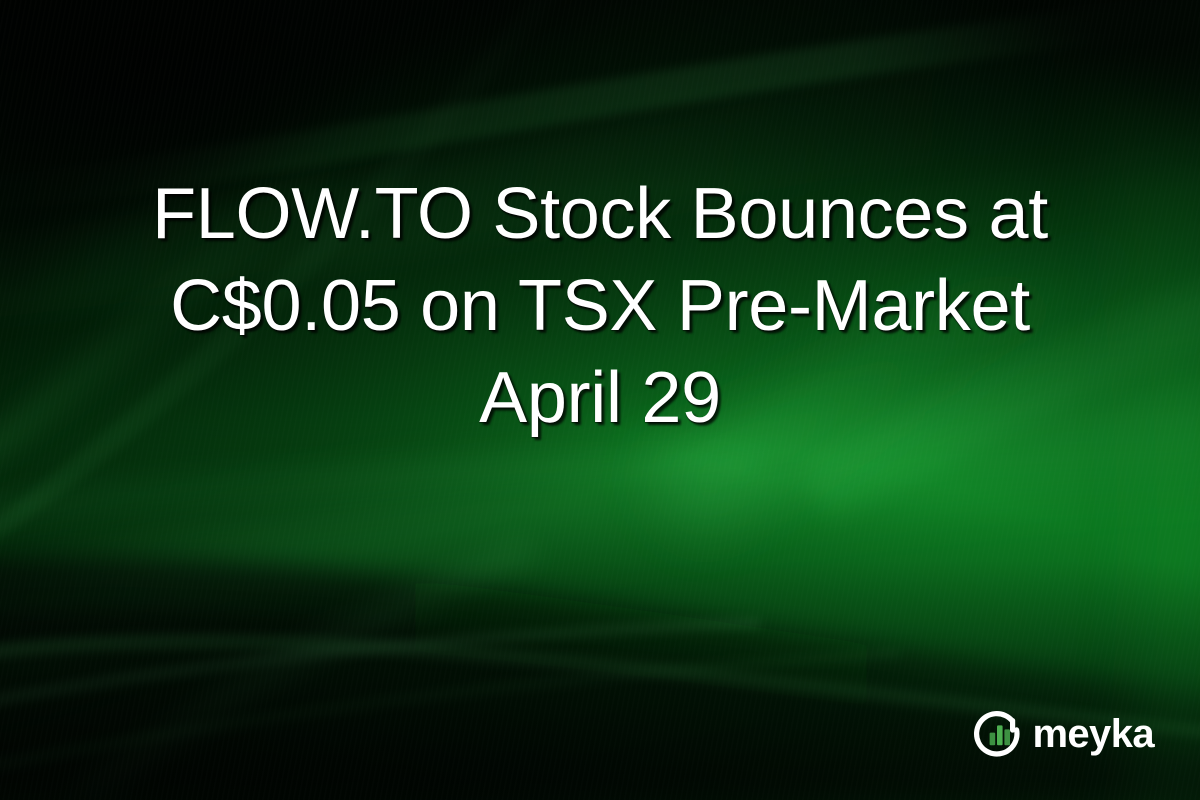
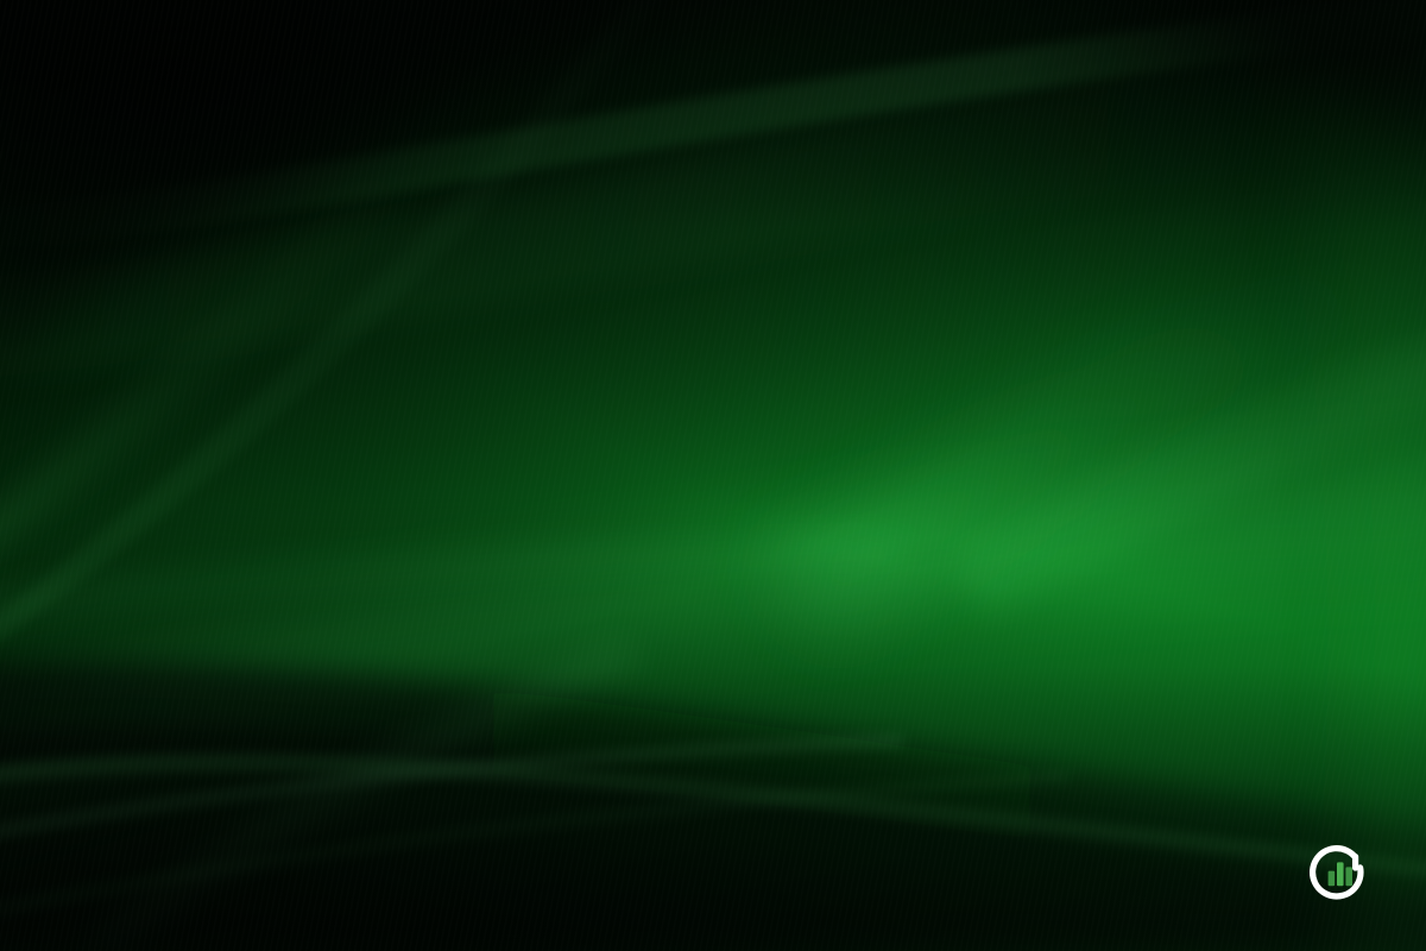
- FLOW.TO Stock Bounces at
- C$0.05 on TSX Pre-Market
- April 29
- meyka
